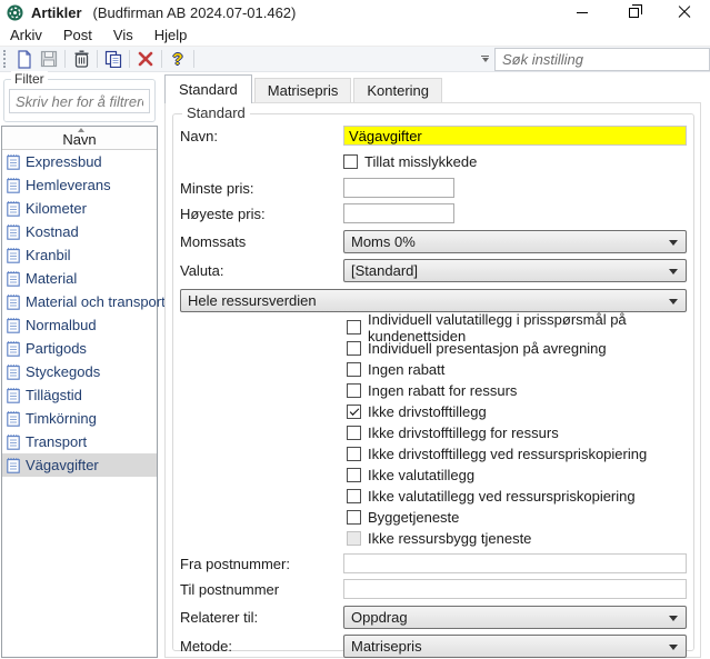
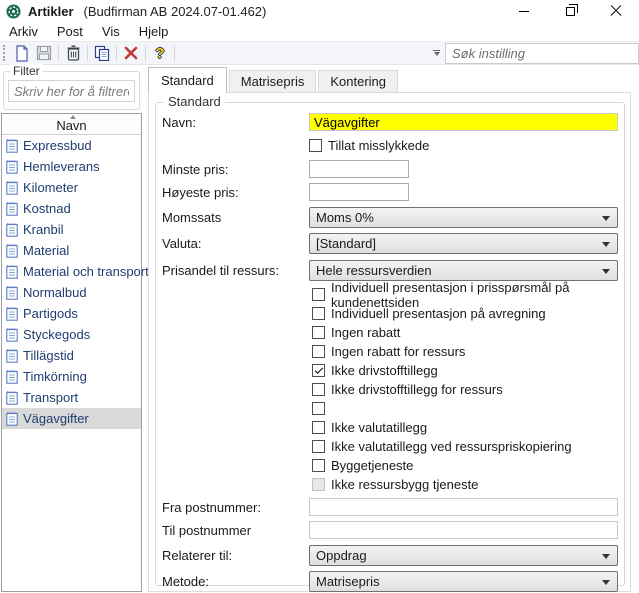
  Artikler
  (Budfirman AB 2024.07-01.462)
  Arkiv
  Post
  Vis
  Hjelp
  ?
  Søk instilling
  Filter
  Skriv her for å filtrer
  Navn
  Expressbud
  Hemleverans
  Kilometer
  Kostnad
  Kranbil
  Material
  Material och transport
  Normalbud
  Partigods
  Styckegods
  Tillägstid
  Timkörning
  Transport
  Vägavgifter
  Standard
  Matrisepris
  Kontering
  Standard
  Navn:
  Vägavgifter
  Tillat misslykkede
  Minste pris:
  Høyeste pris:
  Momssats
  Moms 0%
  Valuta:
  [Standard]
+ Prisandel til ressurs:
  Hele ressursverdien
- Individuell valutatillegg i prisspørsmål på kundenettsiden
+ Individuell presentasjon i prisspørsmål på kundenettsiden
  Individuell presentasjon på avregning
  Ingen rabatt
  Ingen rabatt for ressurs
  Ikke drivstofftillegg
  Ikke drivstofftillegg for ressurs
- Ikke drivstofftillegg ved ressurspriskopiering
  Ikke valutatillegg
  Ikke valutatillegg ved ressurspriskopiering
  Byggetjeneste
  Ikke ressursbygg tjeneste
  Fra postnummer:
  Til postnummer
  Relaterer til:
  Oppdrag
  Metode:
  Matrisepris
